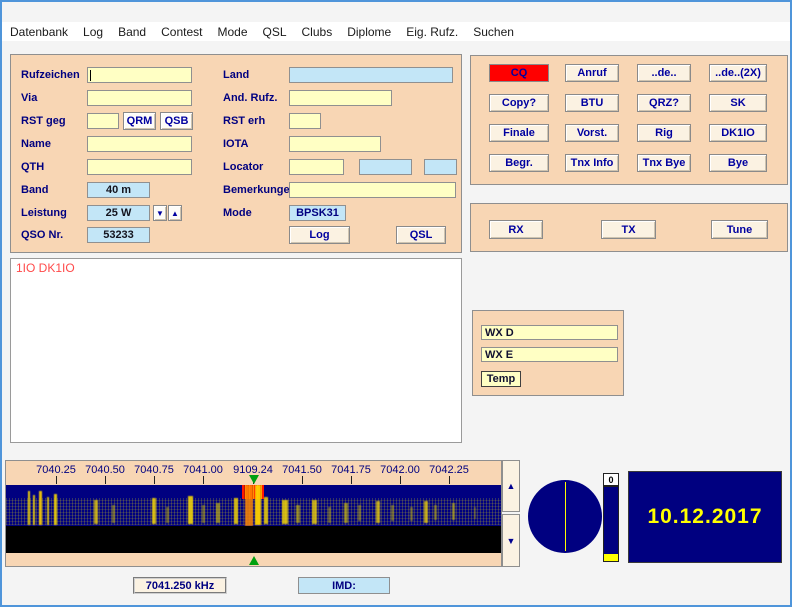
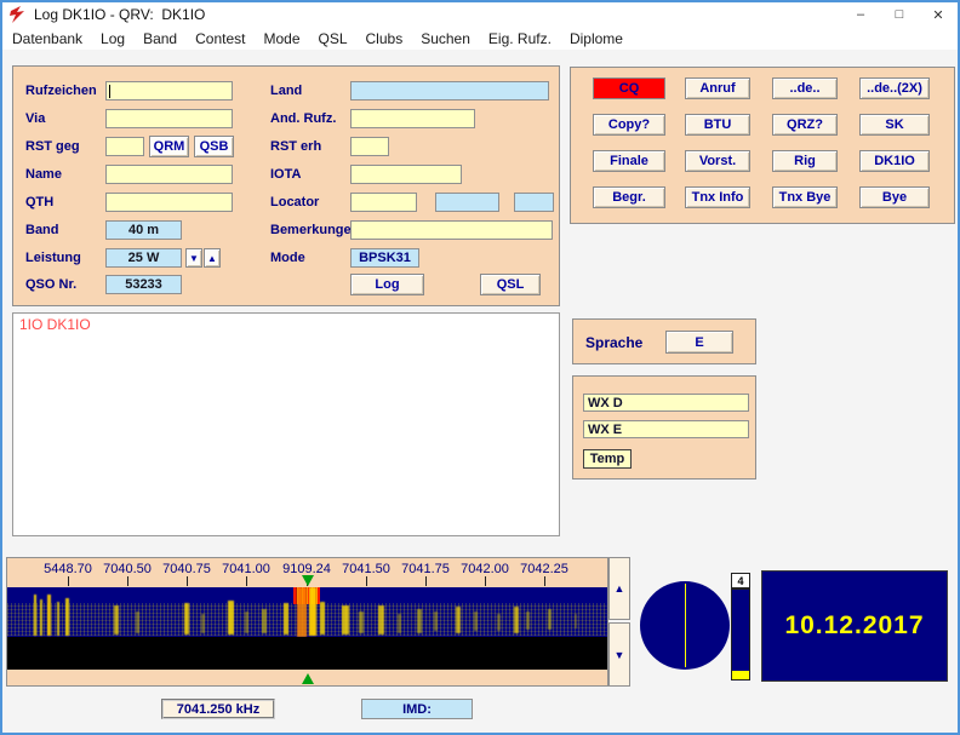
+ Log DK1IO - QRV: DK1IO
+ –
+ □
+ ✕
  Datenbank
  Log
  Band
  Contest
  Mode
  QSL
  Clubs
- Diplome
+ Suchen
  Eig. Rufz.
- Suchen
+ Diplome
  Rufzeichen
  Land
  Via
  And. Rufz.
  RST geg
  QRM
  QSB
  RST erh
  Name
  IOTA
  QTH
  Locator
  Band
  40 m
  Bemerkunge
  Leistung
  25 W
  ▼
  ▲
  Mode
  BPSK31
  QSO Nr.
  53233
  Log
  QSL
  CQ
  Anruf
  ..de..
  ..de..(2X)
  Copy?
  BTU
  QRZ?
  SK
  Finale
  Vorst.
  Rig
  DK1IO
  Begr.
  Tnx Info
  Tnx Bye
  Bye
- RX
- TX
- Tune
  1IO DK1IO
+ Sprache
+ E
  WX D
  WX E
  Temp
- 7040.25
+ 5448.70
  7040.50
  7040.75
  7041.00
  9109.24
  7041.50
  7041.75
  7042.00
  7042.25
  ▲
  ▼
- 0
+ 4
  10.12.2017
  7041.250 kHz
  IMD:
